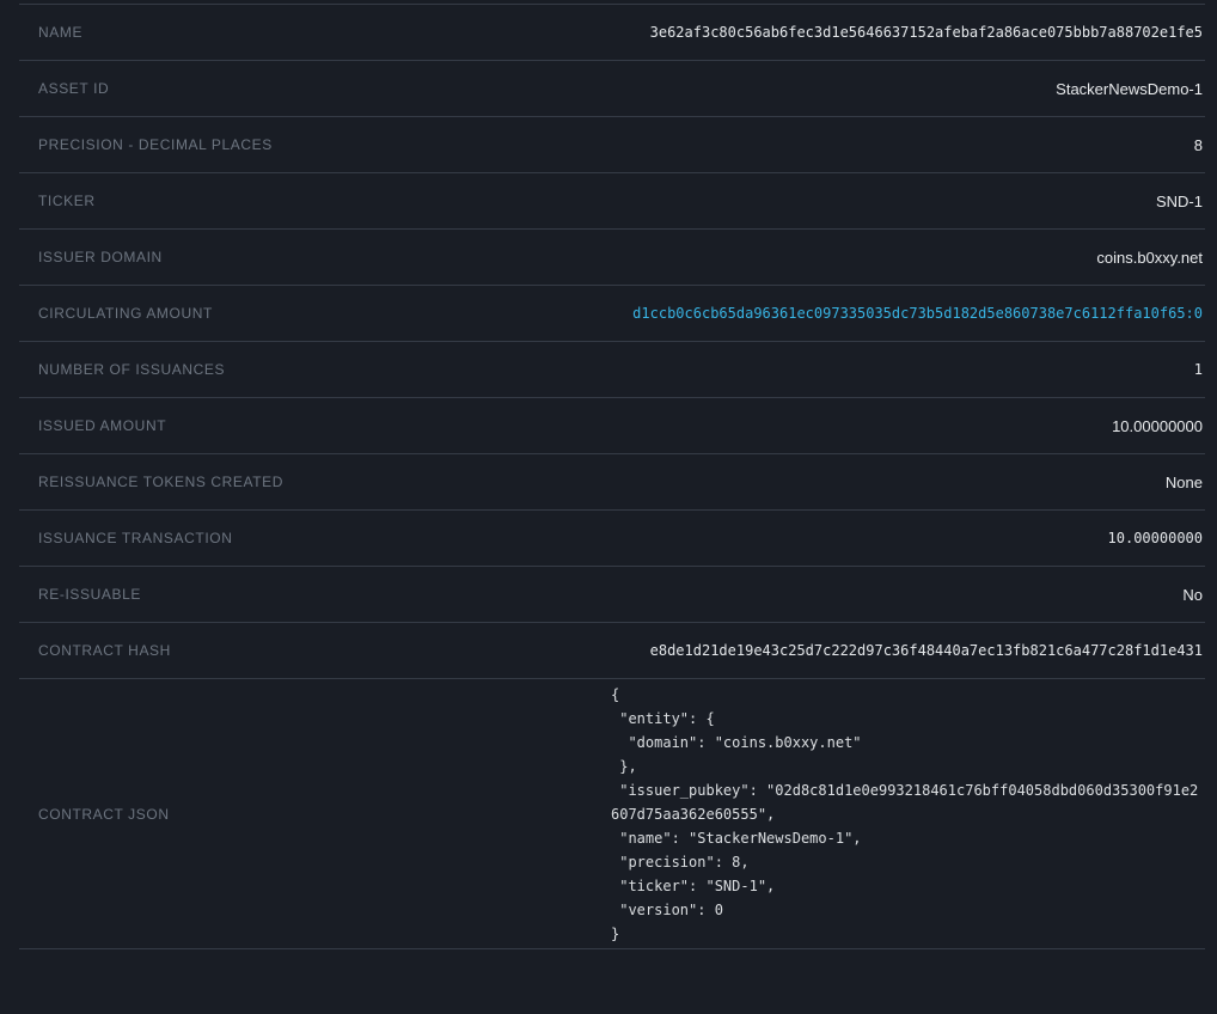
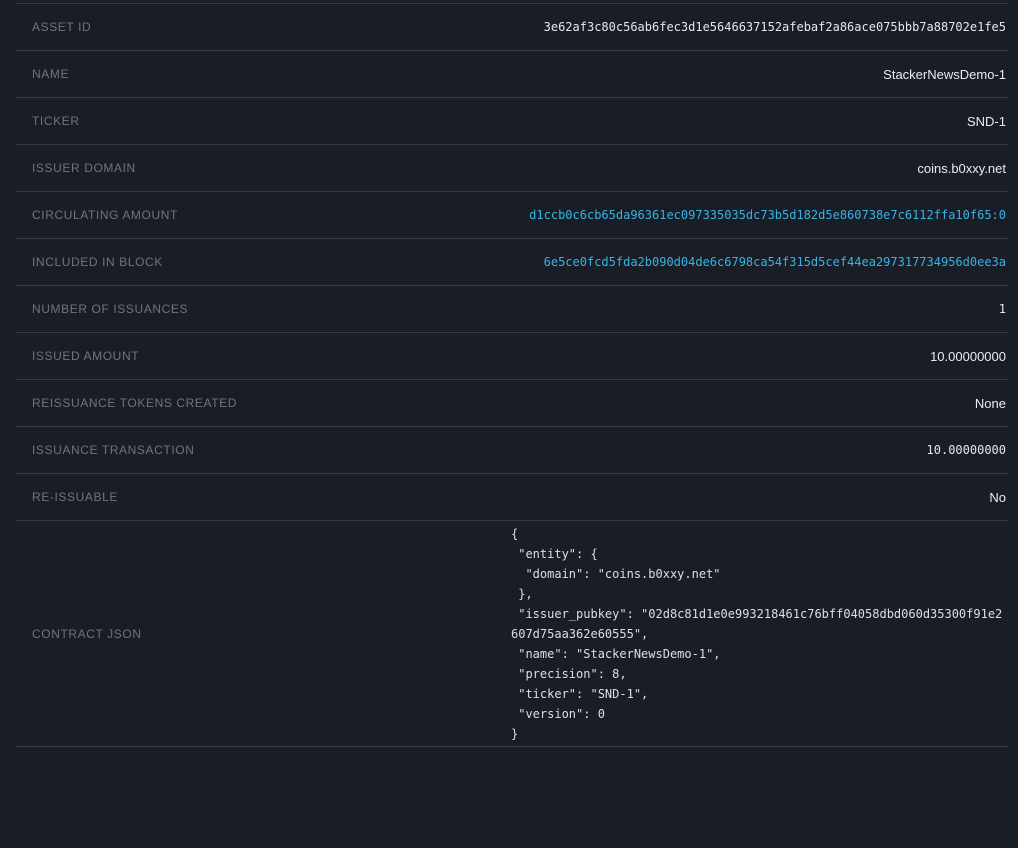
- NAME
+ ASSET ID
  3e62af3c80c56ab6fec3d1e5646637152afebaf2a86ace075bbb7a88702e1fe5
- ASSET ID
+ NAME
  StackerNewsDemo-1
- PRECISION - DECIMAL PLACES
- 8
  TICKER
  SND-1
  ISSUER DOMAIN
  coins.b0xxy.net
  CIRCULATING AMOUNT
  d1ccb0c6cb65da96361ec097335035dc73b5d182d5e860738e7c6112ffa10f65:0
+ INCLUDED IN BLOCK
+ 6e5ce0fcd5fda2b090d04de6c6798ca54f315d5cef44ea297317734956d0ee3a
  NUMBER OF ISSUANCES
  1
  ISSUED AMOUNT
  10.00000000
  REISSUANCE TOKENS CREATED
  None
  ISSUANCE TRANSACTION
  10.00000000
  RE-ISSUABLE
  No
- CONTRACT HASH
- e8de1d21de19e43c25d7c222d97c36f48440a7ec13fb821c6a477c28f1d1e431
  CONTRACT JSON
  {
  "entity": {
  "domain": "coins.b0xxy.net"
  },
  "issuer_pubkey": "02d8c81d1e0e993218461c76bff04058dbd060d35300f91e2607d75aa362e60555",
  "name": "StackerNewsDemo-1",
  "precision": 8,
  "ticker": "SND-1",
  "version": 0
  }
